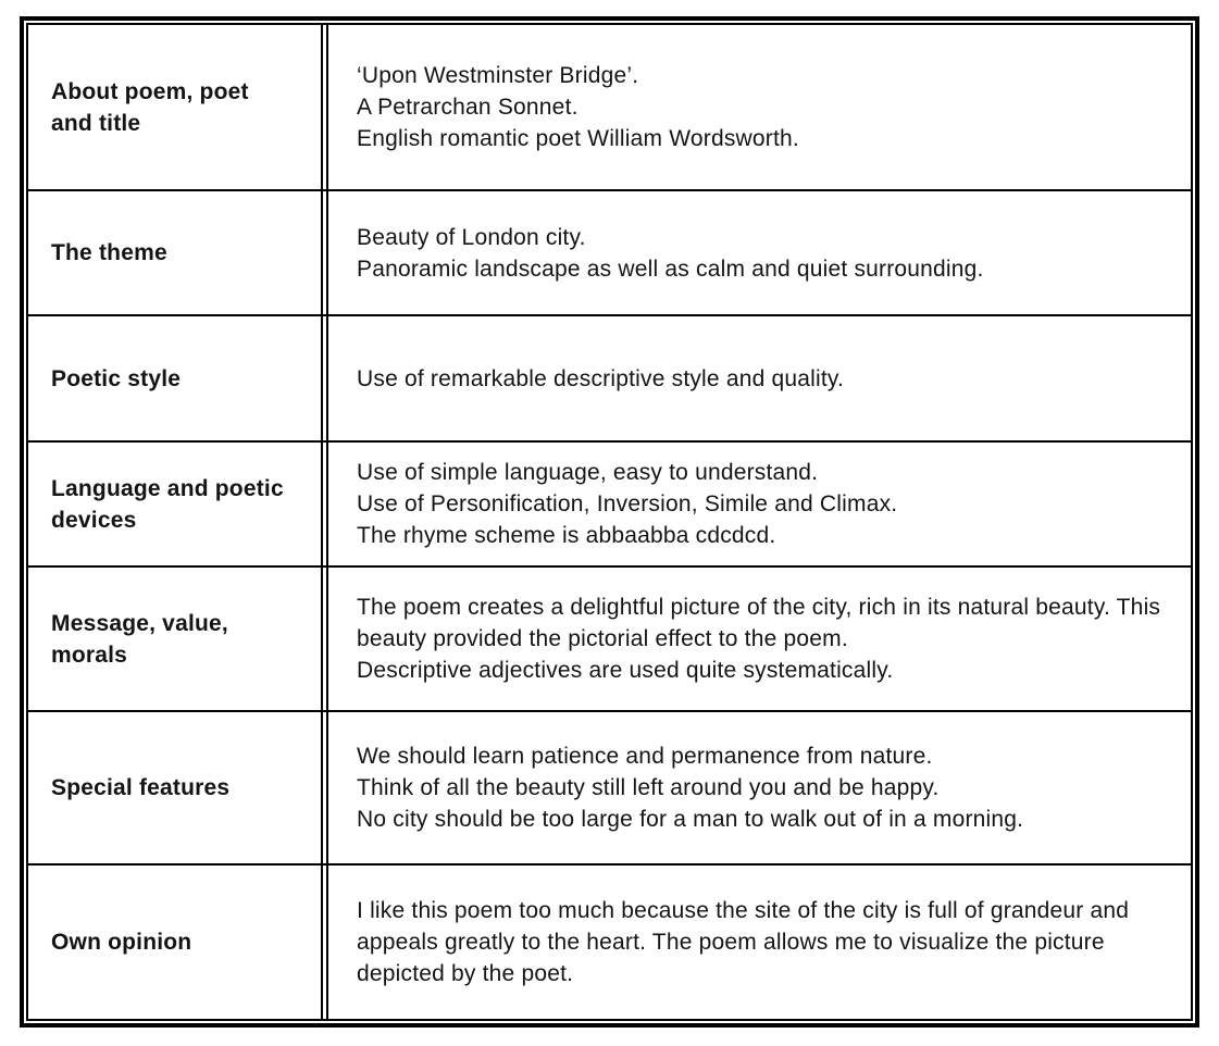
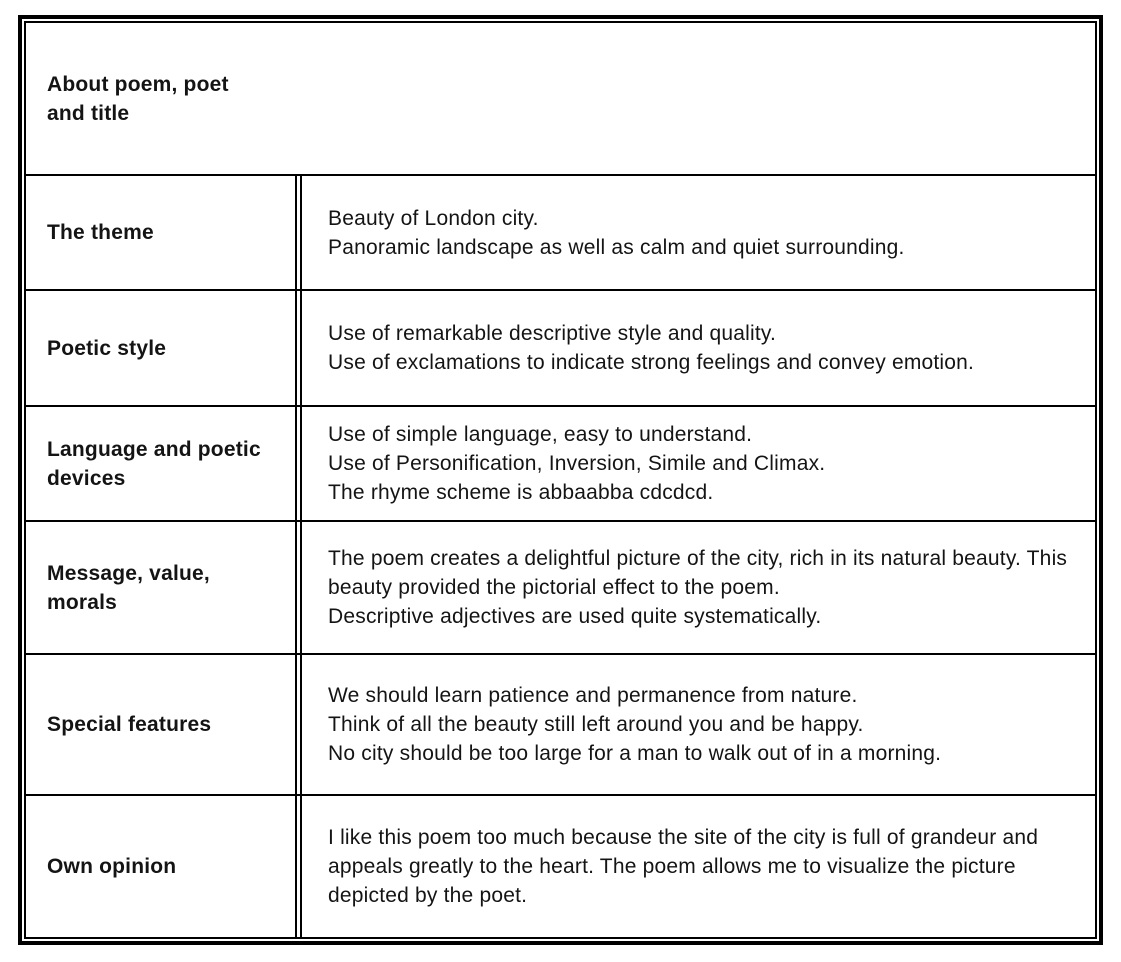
  About poem, poet and title
- ‘Upon Westminster Bridge’.
- A Petrarchan Sonnet.
- English romantic poet William Wordsworth.
  The theme
  Beauty of London city.
  Panoramic landscape as well as calm and quiet surrounding.
  Poetic style
  Use of remarkable descriptive style and quality.
+ Use of exclamations to indicate strong feelings and convey emotion.
  Language and poetic devices
  Use of simple language, easy to understand.
  Use of Personification, Inversion, Simile and Climax.
  The rhyme scheme is abbaabba cdcdcd.
  Message, value, morals
  The poem creates a delightful picture of the city, rich in its natural beauty. This beauty provided the pictorial effect to the poem.
  Descriptive adjectives are used quite systematically.
  Special features
  We should learn patience and permanence from nature.
  Think of all the beauty still left around you and be happy.
  No city should be too large for a man to walk out of in a morning.
  Own opinion
  I like this poem too much because the site of the city is full of grandeur and appeals greatly to the heart. The poem allows me to visualize the picture depicted by the poet.
